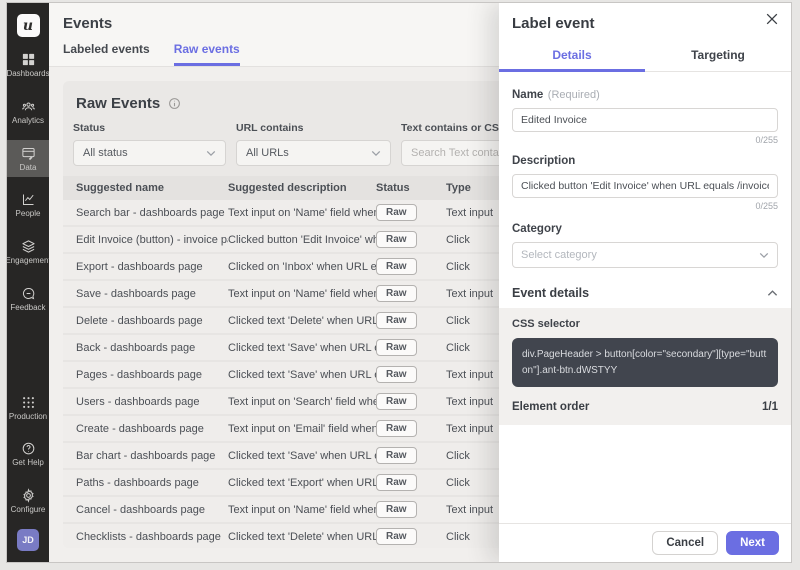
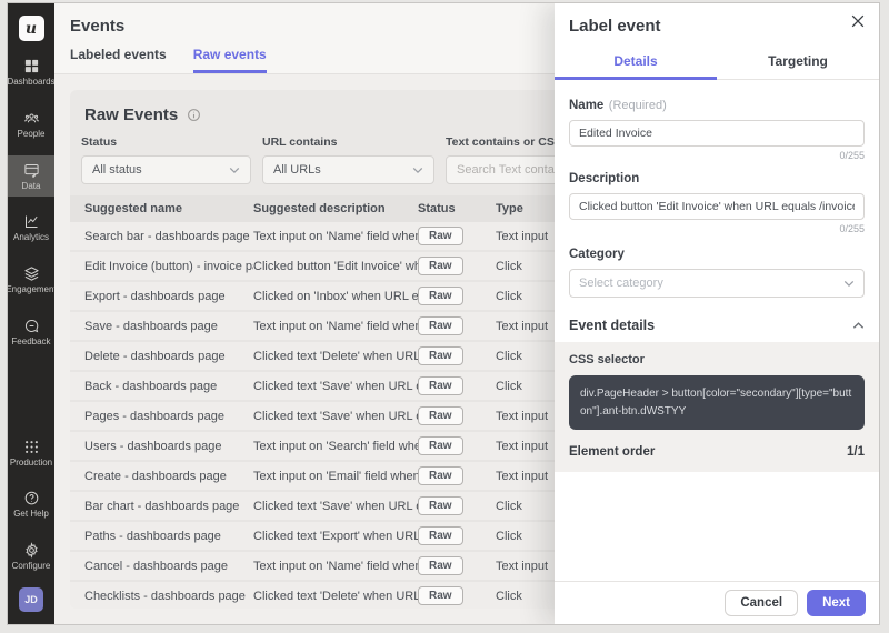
  u
  Dashboards
- Analytics
+ People
  Data
- People
+ Analytics
  Engagemen
  Feedback
  Production
  Get Help
  Configure
  JD
  Events
  Labeled events
  Raw events
  Raw Events
  Status
  All status
  URL contains
  All URLs
  Suggested name
  Suggested description
  Status
  Type
  Search bar - dashboards page
  Text input on 'Name' field whe
  Raw
  Text input
  Edit Invoice (button) - invoice p
  Clicked button 'Edit Invoice' w
  Raw
  Click
  Export - dashboards page
  Clicked on 'Inbox' when URL e
  Raw
  Click
  Save - dashboards page
  Text input on 'Name' field whe
  Raw
  Text input
  Delete - dashboards page
  Clicked text 'Delete' when UR
  Raw
  Click
  Back - dashboards page
  Clicked text 'Save' when URL
  Raw
  Click
  Pages - dashboards page
  Clicked text 'Save' when URL
  Raw
  Text input
  Users - dashboards page
  Text input on 'Search' field wh
  Raw
  Text input
  Create - dashboards page
  Text input on 'Email' field when
  Raw
  Text input
  Bar chart - dashboards page
  Clicked text 'Save' when URL
  Raw
  Click
  Paths - dashboards page
  Clicked text 'Export' when UR
  Raw
  Click
  Cancel - dashboards page
  Text input on 'Name' field whe
  Raw
  Text input
  Checklists - dashboards page
  Clicked text 'Delete' when UR
  Raw
  Click
  Label event
  Details
  Targeting
  Name (Required)
  Edited Invoice
  0/255
  Description
  Clicked button 'Edit Invoice' when URL equals /invoic
  0/255
  Category
  Select category
  Event details
  CSS selector
  div.PageHeader > button[color="secondary"][type="button"].ant-btn.dWSTYY
  Element order
  1/1
  Cancel
  Next
